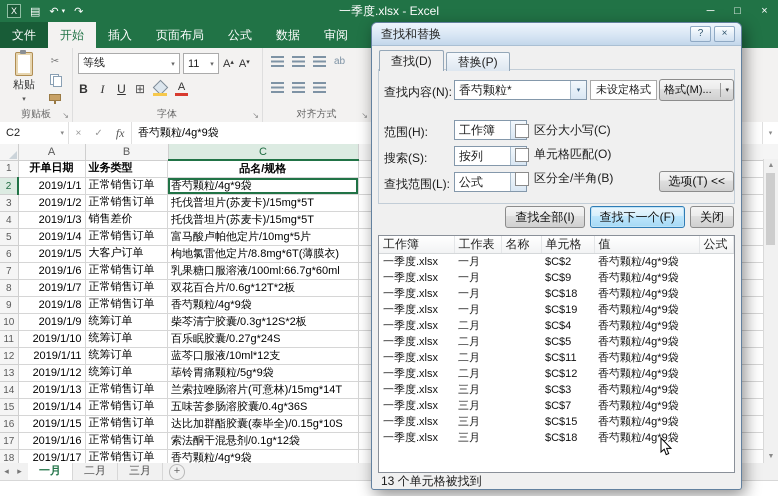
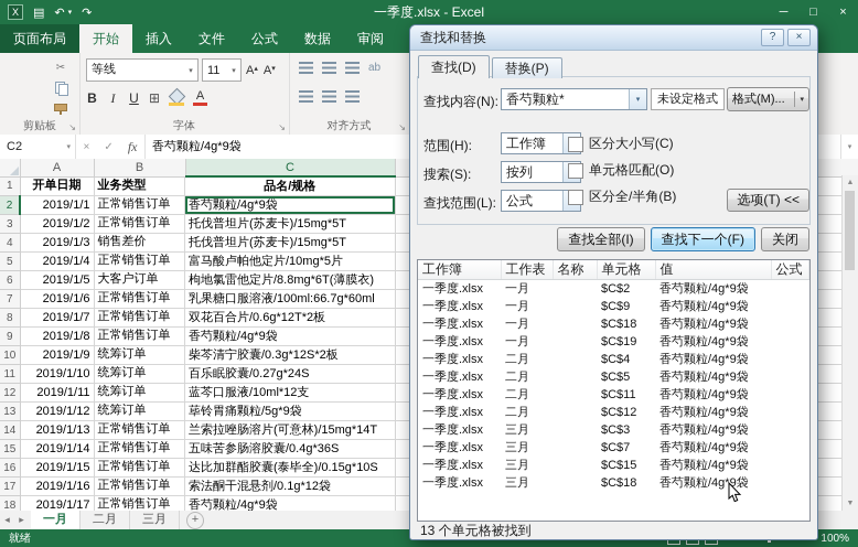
  X
  ▤
  ↶
  ↷
  一季度.xlsx - Excel
  ─
  □
  ×
- 文件
+ 页面布局
  开始
  插入
- 页面布局
+ 文件
  公式
  数据
  审阅
- 粘贴
  ✂
  剪贴板
  ↘
  等线
  11
  B
  I
  U
  ⊞
  A
  字体
  ↘
  ab
  对齐方式
  ↘
  C2
  ×
  ✓
  fx
  香芍颗粒/4g*9袋
  1	开单日期	业务类型				品名/规格
  2	2019/1/1	正常销售订单				香芍颗粒/4g*9袋
  3	2019/1/2	正常销售订单				托伐普坦片(苏麦卡)/15mg*5T
  4	2019/1/3	销售差价				托伐普坦片(苏麦卡)/15mg*5T
  5	2019/1/4	正常销售订单				富马酸卢帕他定片/10mg*5片
  6	2019/1/5	大客户订单				枸地氯雷他定片/8.8mg*6T(薄膜衣)
  7	2019/1/6	正常销售订单				乳果糖口服溶液/100ml:66.7g*60ml
  8	2019/1/7	正常销售订单				双花百合片/0.6g*12T*2板
  9	2019/1/8	正常销售订单				香芍颗粒/4g*9袋
  10	2019/1/9	统筹订单				柴芩清宁胶囊/0.3g*12S*2板
  11	2019/1/10	统筹订单				百乐眠胶囊/0.27g*24S
  12	2019/1/11	统筹订单				蓝芩口服液/10ml*12支
  13	2019/1/12	统筹订单				荜铃胃痛颗粒/5g*9袋
  14	2019/1/13	正常销售订单				兰索拉唑肠溶片(可意林)/15mg*14T
  15	2019/1/14	正常销售订单				五味苦参肠溶胶囊/0.4g*36S
  16	2019/1/15	正常销售订单				达比加群酯胶囊(泰毕全)/0.15g*10S
  17	2019/1/16	正常销售订单				索法酮干混悬剂/0.1g*12袋
  18	2019/1/17	正常销售订单				香芍颗粒/4g*9袋
  ◂
  ▸
  一月
  二月
  三月
  +
+ 就绪
+ 100%
  查找和替换
  ?
  ×
  查找(D)
  替换(P)
  查找内容(N):
  香芍颗粒*
  未设定格式
  格式(M)...
  范围(H):
  工作簿
  搜索(S):
  按列
  查找范围(L):
  公式
  区分大小写(C)
  单元格匹配(O)
  区分全/半角(B)
  选项(T) <<
  查找全部(I)
  查找下一个(F)
  关闭
  	工作簿	工作表	名称	单元格	值	公式
  一季度.xlsx	一月		$C$2	香芍颗粒/4g*9袋
  一季度.xlsx	一月		$C$9	香芍颗粒/4g*9袋
  一季度.xlsx	一月		$C$18	香芍颗粒/4g*9袋
  一季度.xlsx	一月		$C$19	香芍颗粒/4g*9袋
  一季度.xlsx	二月		$C$4	香芍颗粒/4g*9袋
  一季度.xlsx	二月		$C$5	香芍颗粒/4g*9袋
  一季度.xlsx	二月		$C$11	香芍颗粒/4g*9袋
  一季度.xlsx	二月		$C$12	香芍颗粒/4g*9袋
  一季度.xlsx	三月		$C$3	香芍颗粒/4g*9袋
  一季度.xlsx	三月		$C$7	香芍颗粒/4g*9袋
  一季度.xlsx	三月		$C$15	香芍颗粒/4g*9袋
  一季度.xlsx	三月		$C$18	香芍颗粒/4g*9袋
  13 个单元格被找到
